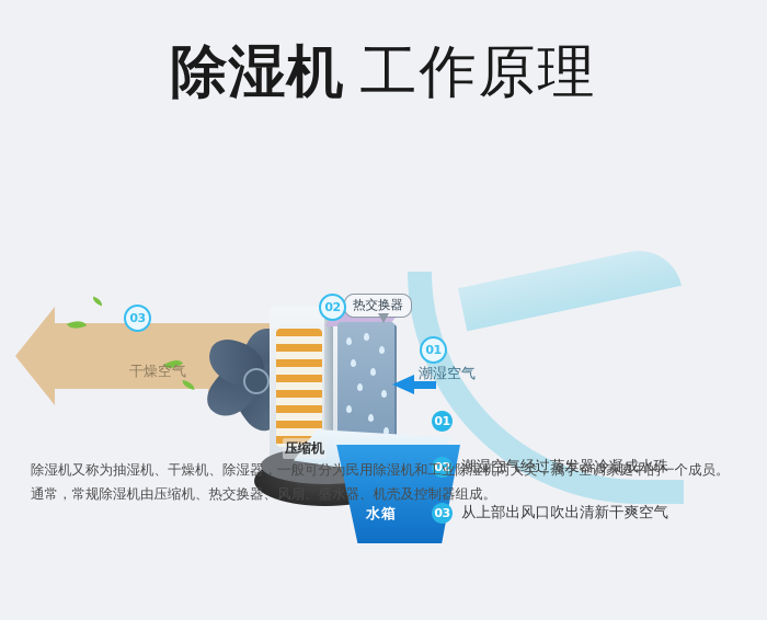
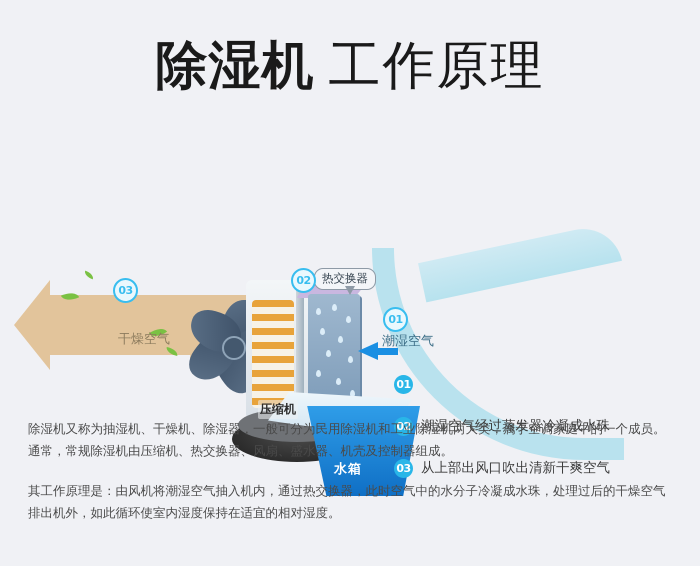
  除湿机 工作原理
  水箱
  压缩机
  热交换器
  03
  02
  01
  干燥空气
  潮湿空气
  01
  02
  潮湿空气经过蒸发器冷凝成水珠
  03
  从上部出风口吹出清新干爽空气
  除湿机又称为抽湿机、干燥机、除湿器，一般可分为民用除湿机和工业除湿机两大类，属于空调家庭中的一个成员。
  通常，常规除湿机由压缩机、热交换器、风扇、盛水器、机壳及控制器组成。
+ 其工作原理是：由风机将潮湿空气抽入机内，通过热交换器，此时空气中的水分子冷凝成水珠，处理过后的干燥空气
+ 排出机外，如此循环使室内湿度保持在适宜的相对湿度。
